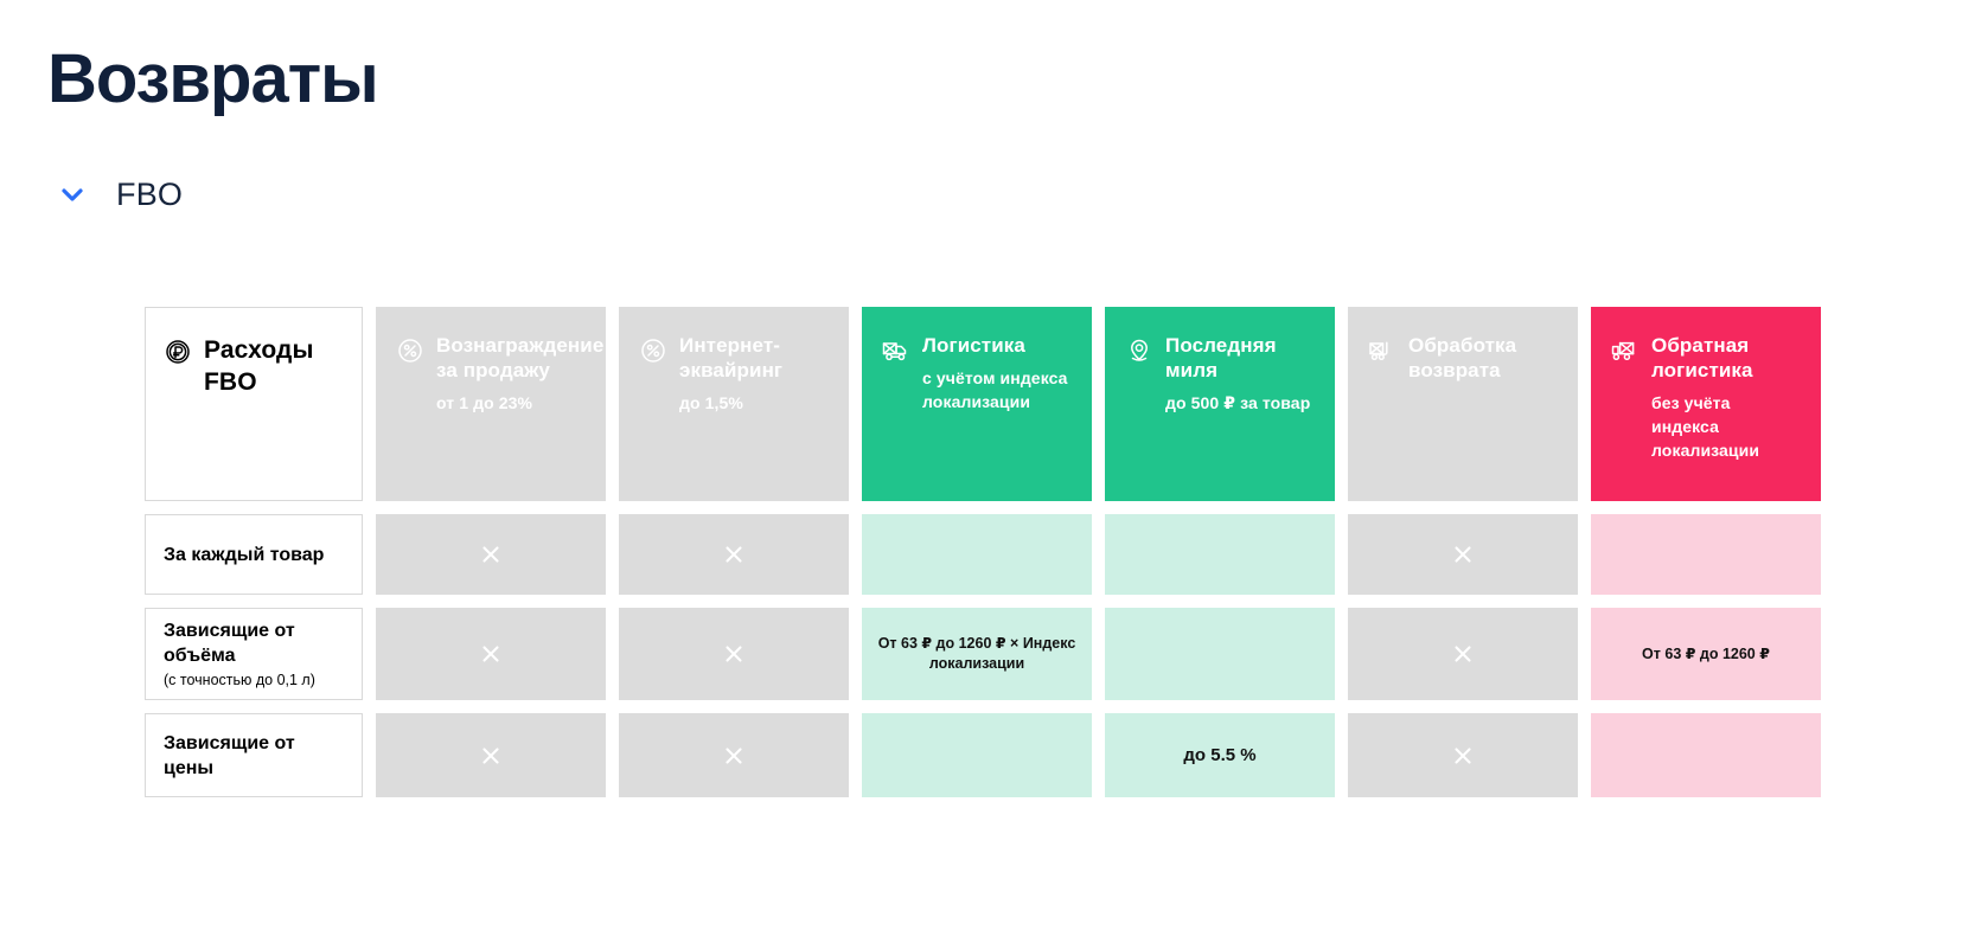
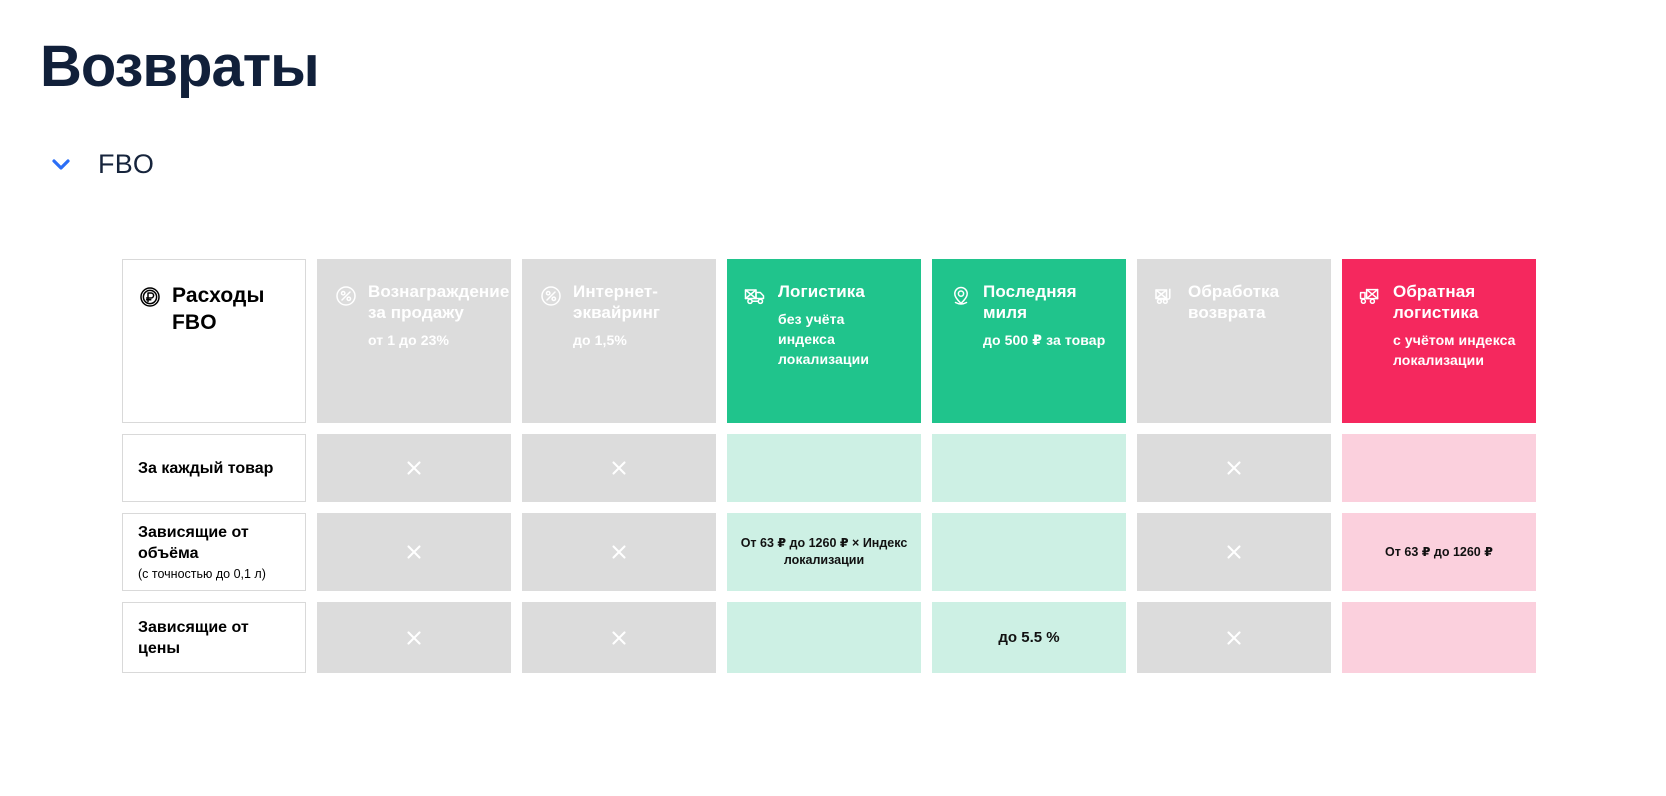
  Возвраты
  FBO
  Расходы FBO
  Вознаграждение за продажу
  от 1 до 23%
  Интернет-эквайринг
  до 1,5%
  Логистика
- с учётом индекса локализации
+ без учёта индекса локализации
  Последняя миля
  до 500 ₽ за товар
  Обработка возврата
  Обратная логистика
- без учёта индекса локализации
+ с учётом индекса локализации
  За каждый товар
  Зависящие от объёма
  (с точностью до 0,1 л)
  От 63 ₽ до 1260 ₽ × Индекс локализации
  От 63 ₽ до 1260 ₽
  Зависящие от цены
  до 5.5 %
